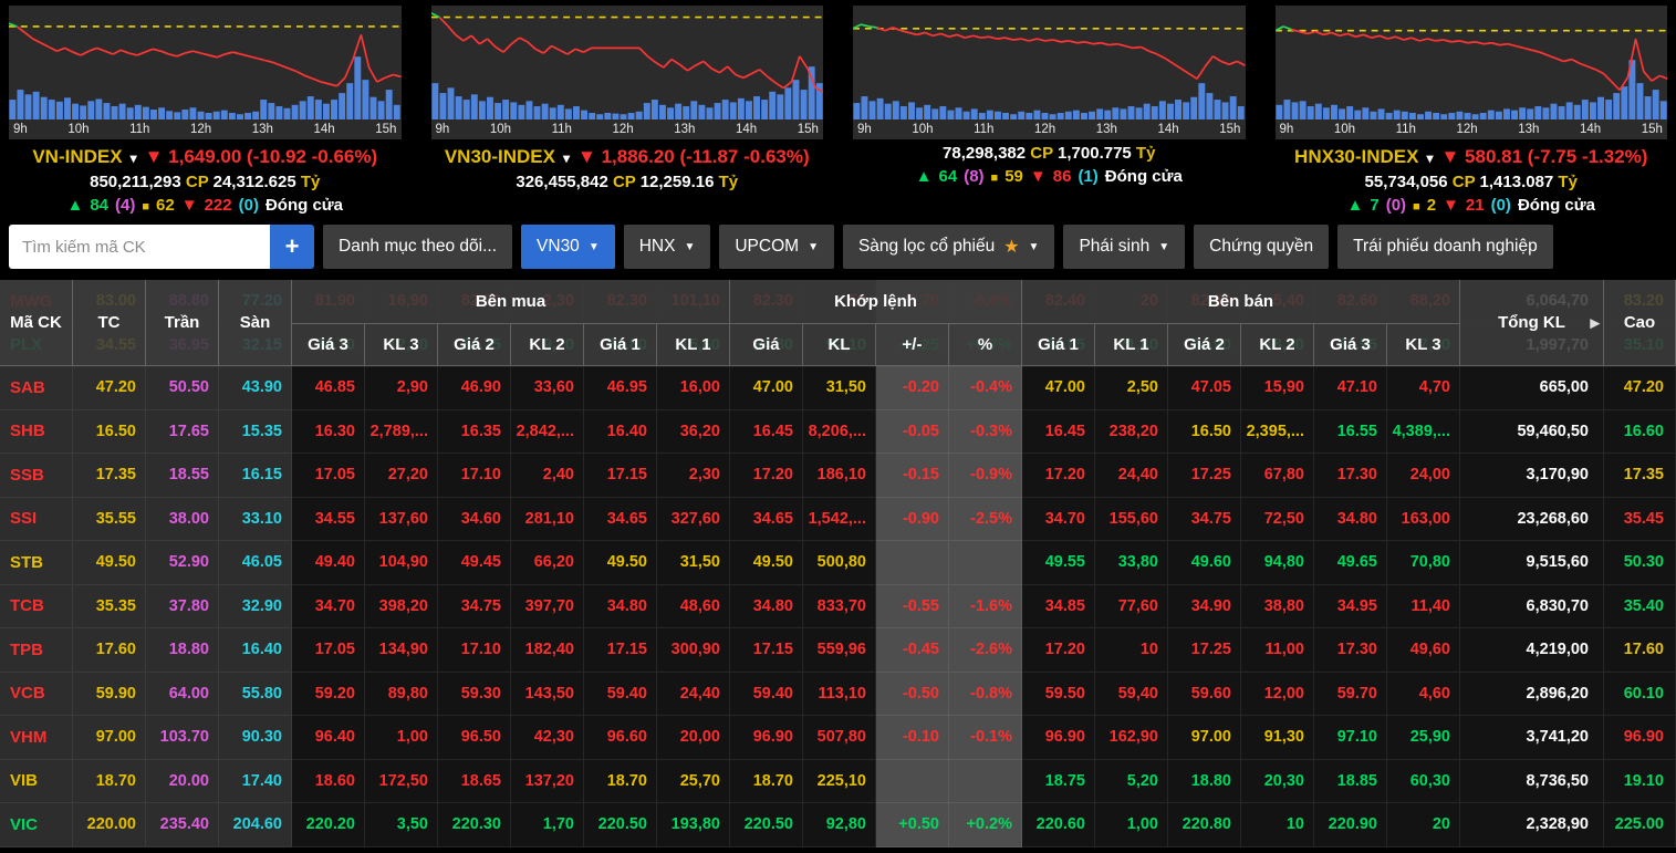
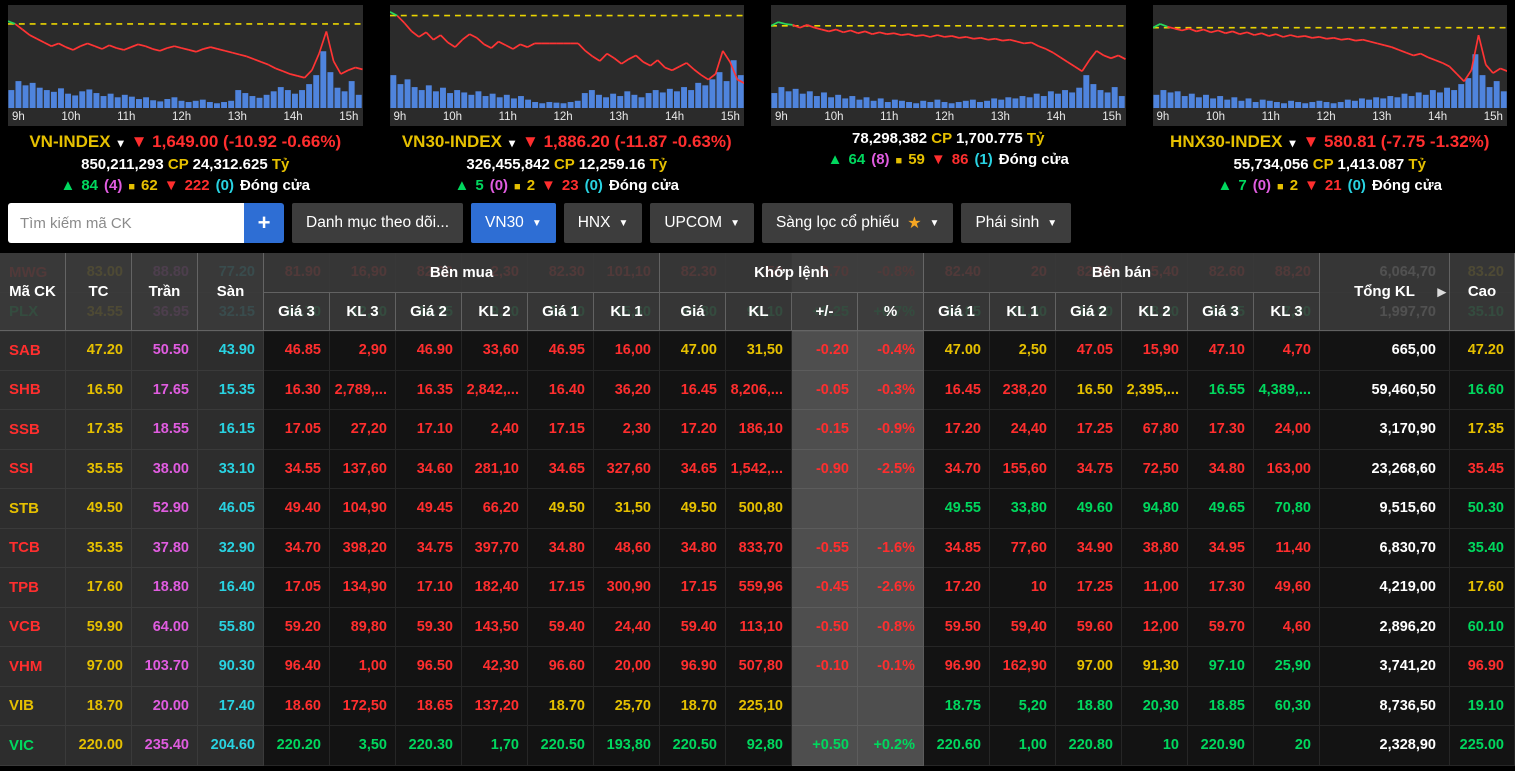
  9h
  10h
  11h
  12h
  13h
  14h
  15h
  VN-INDEX ▾ ▼ 1,649.00 (-10.92 -0.66%)
  850,211,293 CP 24,312.625 Tỷ
  ▲ 84 (4) ■ 62 ▼ 222 (0) Đóng cửa
  9h
  10h
  11h
  12h
  13h
  14h
  15h
  VN30-INDEX ▾ ▼ 1,886.20 (-11.87 -0.63%)
  326,455,842 CP 12,259.16 Tỷ
+ ▲ 5 (0) ■ 2 ▼ 23 (0) Đóng cửa
  9h
  10h
  11h
  12h
  13h
  14h
  15h
  78,298,382 CP 1,700.775 Tỷ
  ▲ 64 (8) ■ 59 ▼ 86 (1) Đóng cửa
  9h
  10h
  11h
  12h
  13h
  14h
  15h
  HNX30-INDEX ▾ ▼ 580.81 (-7.75 -1.32%)
  55,734,056 CP 1,413.087 Tỷ
  ▲ 7 (0) ■ 2 ▼ 21 (0) Đóng cửa
  Tìm kiếm mã CK
  +
  Danh mục theo dõi...
  VN30
  ▼
  HNX
  ▼
  UPCOM
  ▼
  Sàng lọc cổ phiếu
  ★
  ▼
  Phái sinh
  ▼
- Chứng quyền
- Trái phiếu doanh nghiệp
  MWG
  81.90
  16,90
  82.00
  2,30
  82.30
  101,10
  82.30
  50
  -0.70
  82.40
  20
  82.50
  5,40
  82.60
  88,20
  6,064,70
  83.20
  34.70
  12,30
  34.75
  9,20
  34.80
  15,60
  34.80
  92,10
  +0.25
  +0.7%
  34.85
  21,40
  34.90
  18,50
  34.95
  7,90
  1,997,70
  Mã CK
  TC
  Trần
  Sàn
  Bên mua
  Khớp lệnh
  Bên bán
  Tổng KL
  ▶
  Cao
  Giá 3
  KL 3
  Giá 2
  KL 2
  Giá 1
  KL 1
  Giá
  KL
  +/-
  %
  Giá 1
  KL 1
  Giá 2
  KL 2
  Giá 3
  KL 3
  SAB
  47.20
  50.50
  43.90
  46.85
  2,90
  46.90
  33,60
  46.95
  16,00
  47.00
  31,50
  -0.20
  -0.4%
  47.00
  2,50
  47.05
  15,90
  47.10
  4,70
  665,00
  47.20
  SHB
  16.50
  17.65
  15.35
  16.30
  2,789,...
  16.35
  2,842,...
  16.40
  36,20
  16.45
  8,206,...
  -0.05
  -0.3%
  16.45
  238,20
  16.50
  2,395,...
  16.55
  4,389,...
  59,460,50
  16.60
  SSB
  17.35
  18.55
  16.15
  17.05
  27,20
  17.10
  2,40
  17.15
  2,30
  17.20
  186,10
  -0.15
  -0.9%
  17.20
  24,40
  17.25
  67,80
  17.30
  24,00
  3,170,90
  17.35
  SSI
  35.55
  38.00
  33.10
  34.55
  137,60
  34.60
  281,10
  34.65
  327,60
  34.65
  1,542,...
  -0.90
  -2.5%
  34.70
  155,60
  34.75
  72,50
  34.80
  163,00
  23,268,60
  35.45
  STB
  49.50
  52.90
  46.05
  49.40
  104,90
  49.45
  66,20
  49.50
  31,50
  49.50
  500,80
  49.55
  33,80
  49.60
  94,80
  49.65
  70,80
  9,515,60
  50.30
  TCB
  35.35
  37.80
  32.90
  34.70
  398,20
  34.75
  397,70
  34.80
  48,60
  34.80
  833,70
  -0.55
  -1.6%
  34.85
  77,60
  34.90
  38,80
  34.95
  11,40
  6,830,70
  35.40
  TPB
  17.60
  18.80
  16.40
  17.05
  134,90
  17.10
  182,40
  17.15
  300,90
  17.15
  559,96
  -0.45
  -2.6%
  17.20
  10
  17.25
  11,00
  17.30
  49,60
  4,219,00
  17.60
  VCB
  59.90
  64.00
  55.80
  59.20
  89,80
  59.30
  143,50
  59.40
  24,40
  59.40
  113,10
  -0.50
  -0.8%
  59.50
  59,40
  59.60
  12,00
  59.70
  4,60
  2,896,20
  60.10
  VHM
  97.00
  103.70
  90.30
  96.40
  1,00
  96.50
  42,30
  96.60
  20,00
  96.90
  507,80
  -0.10
  -0.1%
  96.90
  162,90
  97.00
  91,30
  97.10
  25,90
  3,741,20
  96.90
  VIB
  18.70
  20.00
  17.40
  18.60
  172,50
  18.65
  137,20
  18.70
  25,70
  18.70
  225,10
  18.75
  5,20
  18.80
  20,30
  18.85
  60,30
  8,736,50
  19.10
  VIC
  220.00
  235.40
  204.60
  220.20
  3,50
  220.30
  1,70
  220.50
  193,80
  220.50
  92,80
  +0.50
  +0.2%
  220.60
  1,00
  220.80
  10
  220.90
  20
  2,328,90
  225.00
